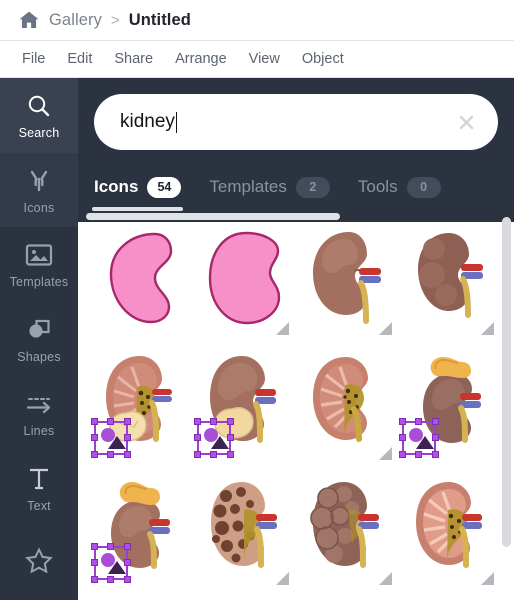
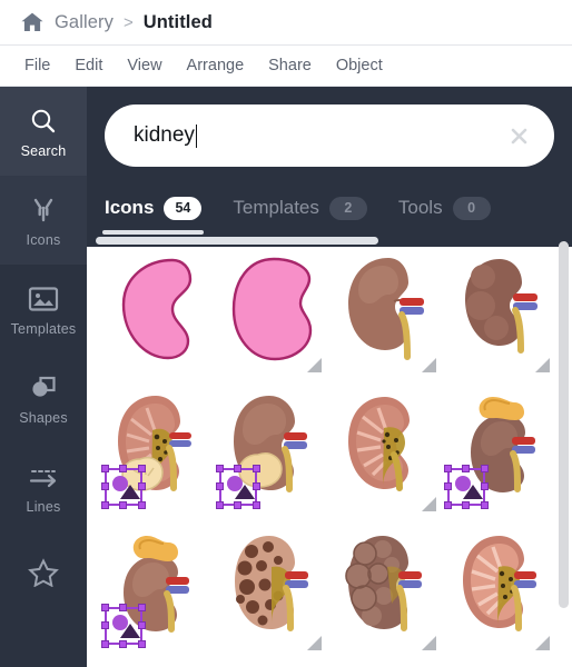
  Gallery
  >
  Untitled
  File
  Edit
- Share
+ View
  Arrange
- View
+ Share
  Object
  Search
  Icons
  Templates
  Shapes
  Lines
- Text
  kidney
  Icons
  54
  Templates
  2
  Tools
  0
